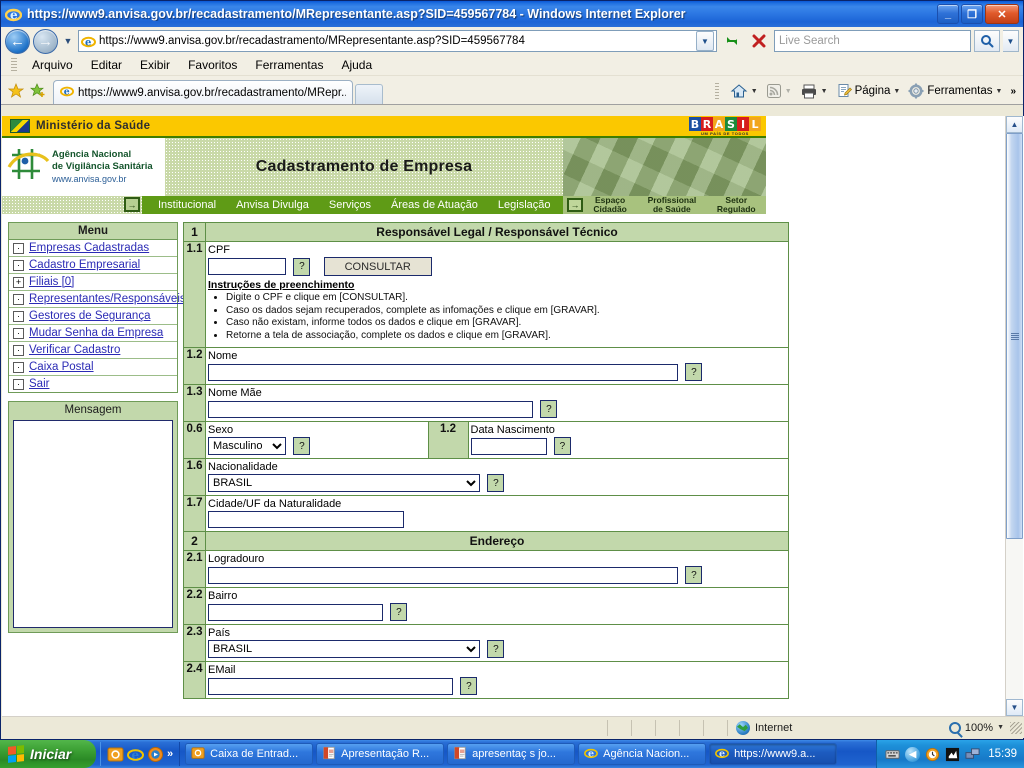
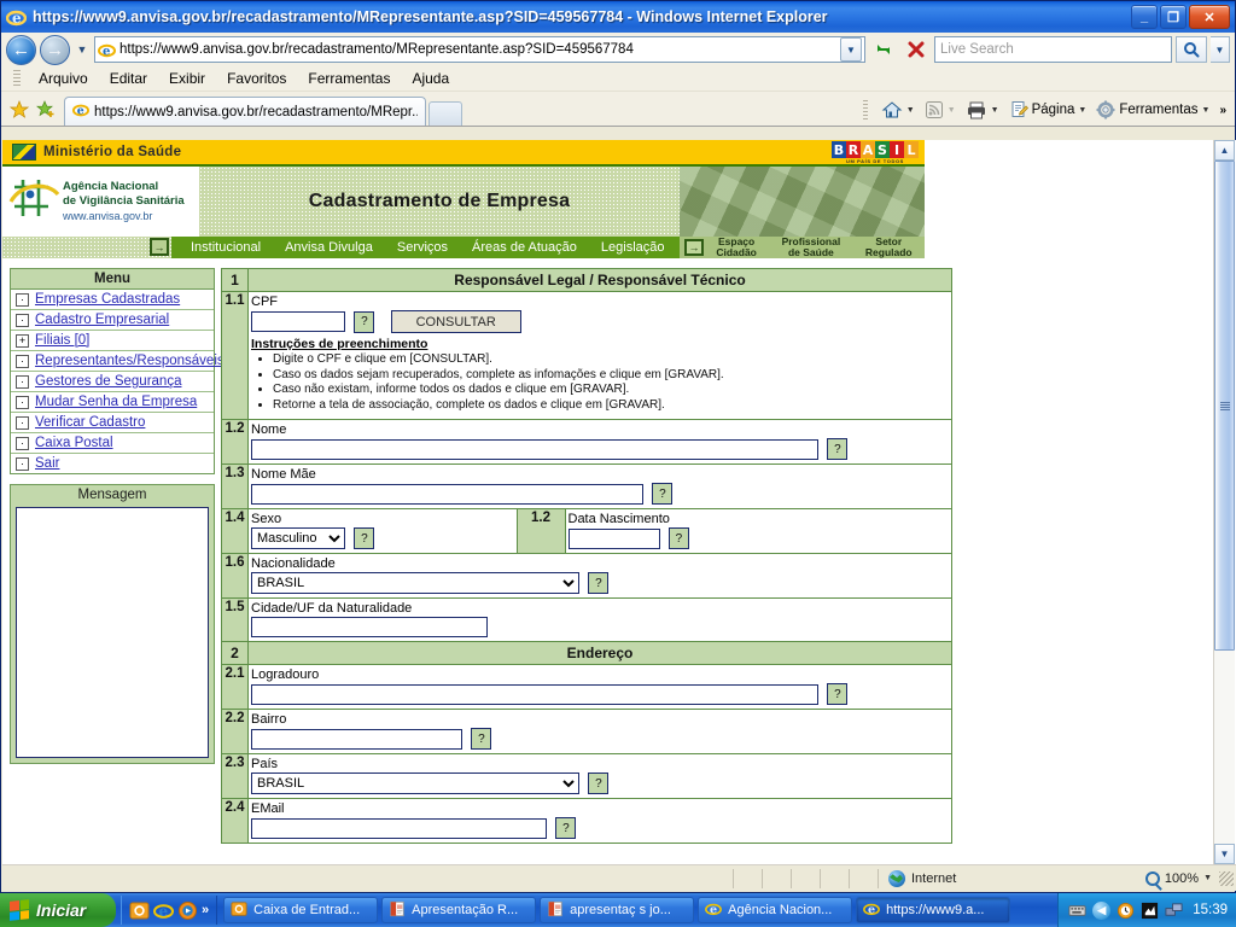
  e
  https://www9.anvisa.gov.br/recadastramento/MRepresentante.asp?SID=459567784 - Windows Internet Explorer
  _
  ❐
  ✕
  ←
  →
  ▼
  e
  https://www9.anvisa.gov.br/recadastramento/MRepresentante.asp?SID=459567784
  ▼
  Live Search
  ▼
  Arquivo
  Editar
  Exibir
  Favoritos
  Ferramentas
  Ajuda
  e
  https://www9.anvisa.gov.br/recadastramento/MRepr..
  Página
  Ferramentas
  »
  Ministério da Saúde
  B
  R
  A
  S
  I
  L
  Agência Nacional
  de Vigilância Sanitária
  www.anvisa.gov.br
  Cadastramento de Empresa
  →
  Institucional
  Anvisa Divulga
  Serviços
  Áreas de Atuação
  Legislação
  →
  Espaço
  Cidadão
  Profissional
  de Saúde
  Setor
  Regulado
  Menu
  ·
  Empresas Cadastradas
  ·
  Cadastro Empresarial
  +
  Filiais [0]
  ·
  Representantes/Responsávei
  ·
  Gestores de Segurança
  ·
  Mudar Senha da Empresa
  ·
  Verificar Cadastro
  ·
  Caixa Postal
  ·
  Sair
  Mensagem
  1	Responsável Legal / Responsável Técnico
  1.1	CPF ? CONSULTAR Instruções de preenchimento Digite o CPF e clique em [CONSULTAR]. Caso os dados sejam recuperados, complete as infomações e clique em [GRAVAR]. Caso não existam, informe todos os dados e clique em [GRAVAR]. Retorne a tela de associação, complete os dados e clique em [GRAVAR].
  1.2	Nome ?
  1.3	Nome Mãe ?
- 0.6
+ 1.4
  Sexo Masculino ?	1.2	Data Nascimento ?
  1.6	Nacionalidade BRASIL ?
- 1.7	Cidade/UF da Naturalidade
+ 1.5	Cidade/UF da Naturalidade
  2	Endereço
  2.1	Logradouro ?
  2.2	Bairro ?
  2.3	País BRASIL ?
  2.4	EMail ?
  ▲
  ▼
  Internet
  100%
  Iniciar
  e
  »
  Caixa de Entrad...
  Apresentação R...
  apresentaç s jo...
  e
  Agência Nacion...
  e
  https://www9.a...
  ◀
  15:39
